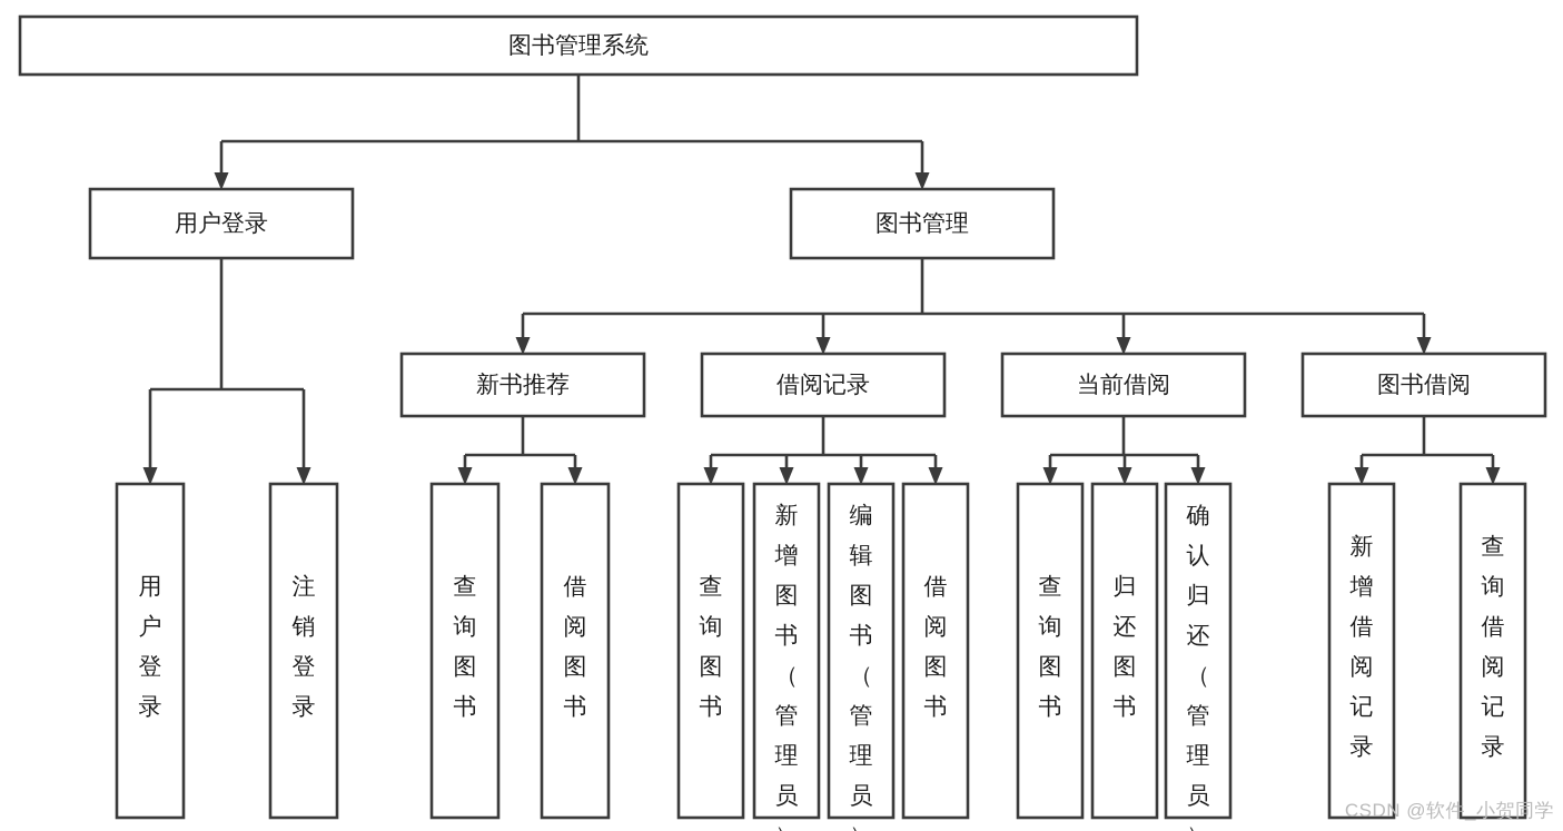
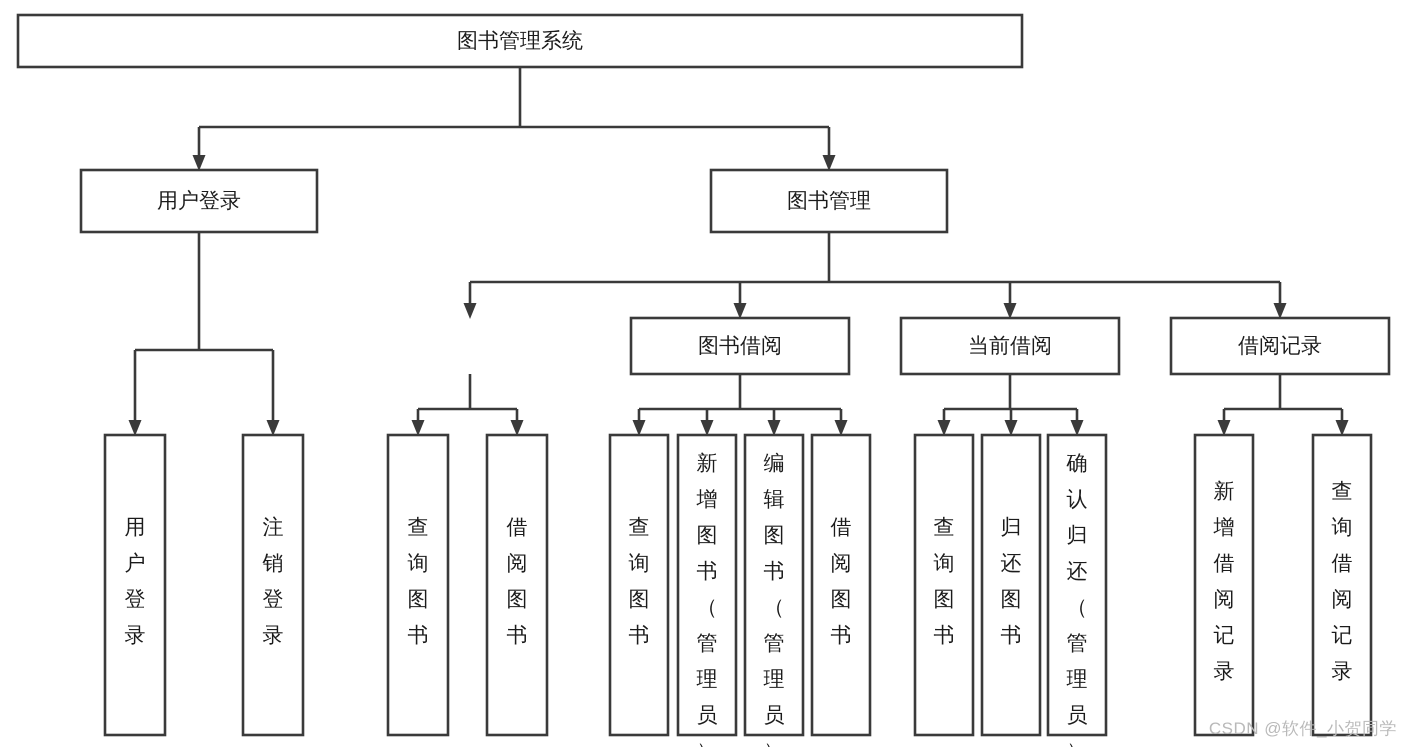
  图书管理系统
  用户登录
  图书管理
- 新书推荐
- 借阅记录
+ 图书借阅
  当前借阅
- 图书借阅
+ 借阅记录
  用户登录
  注销登录
  查询图书
  借阅图书
  查询图书
  新增图书（管理员
  编辑图书（管理员
  借阅图书
  查询图书
  归还图书
  确认归还（管理员
  新增借阅记录
  查询借阅记录
  CSDN @软件_小贺同学
